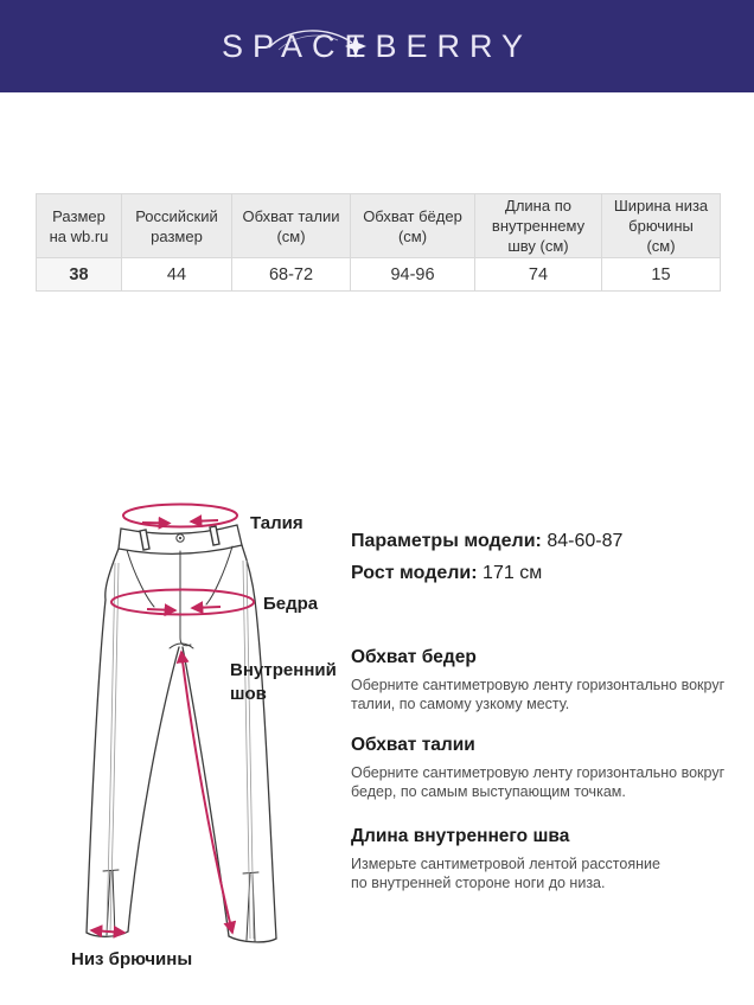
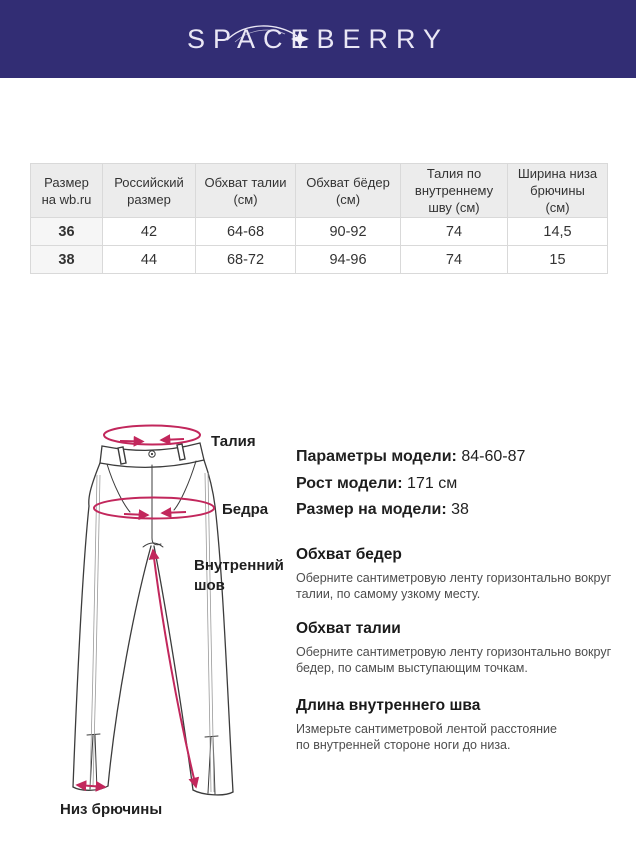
  SPACBERRY
- Размер на wb.ru	Российский размер	Обхват талии (см)	Обхват бёдер (см)	Длина по внутреннему шву (см)	Ширина низа брючины (см)
+ Размер на wb.ru	Российский размер	Обхват талии (см)	Обхват бёдер (см)	Талия по внутреннему шву (см)	Ширина низа брючины (см)
+ 36	42	64-68	90-92	74	14,5
  38	44	68-72	94-96	74	15
  Талия
  Бедра
  Внутренний шов
  Низ брючины
  Параметры модели: 84-60-87
  Рост модели: 171 см
+ Размер на модели: 38
  Обхват бедер
  Оберните сантиметровую ленту горизонтально вокруг
  талии, по самому узкому месту.
  Обхват талии
  Оберните сантиметровую ленту горизонтально вокруг
  бедер, по самым выступающим точкам.
  Длина внутреннего шва
  Измерьте сантиметровой лентой расстояние
  по внутренней стороне ноги до низа.
